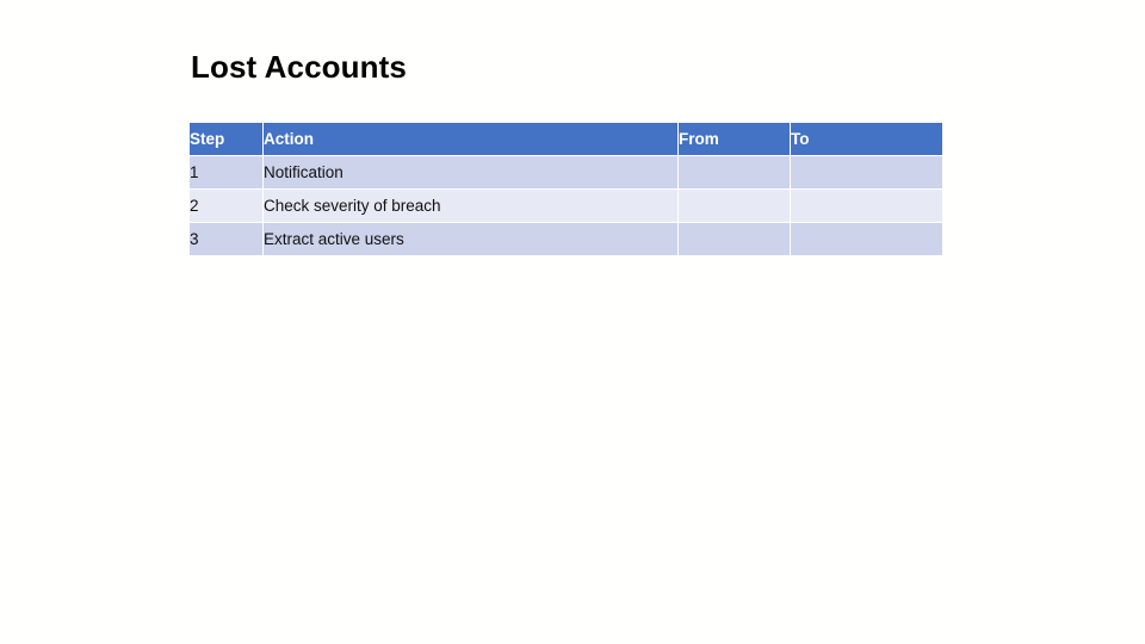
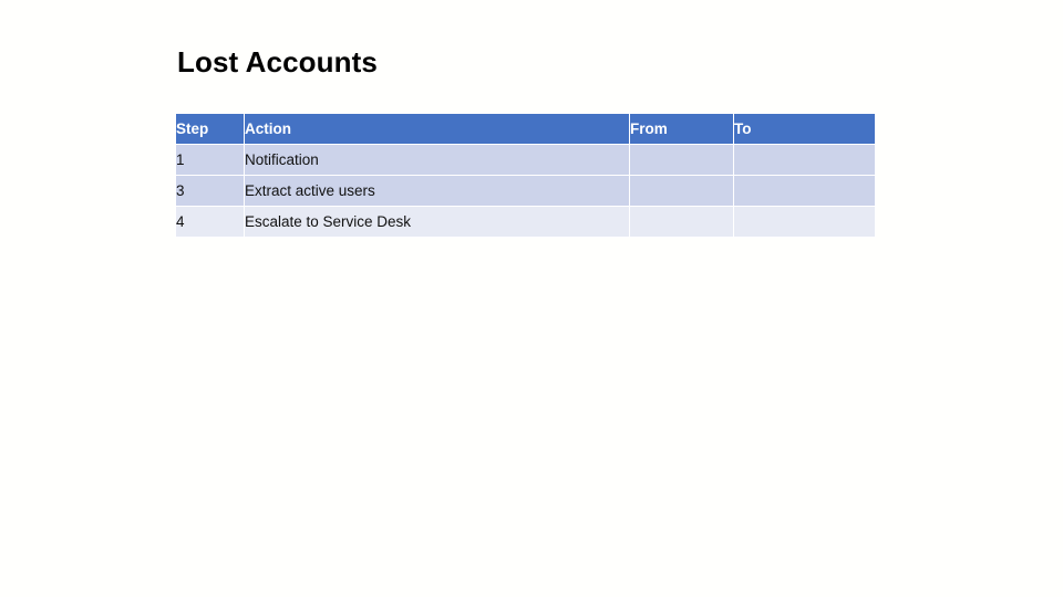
  Lost Accounts
  Step	Action	From	To
  1	Notification
- 2	Check severity of breach
  3	Extract active users
+ 4	Escalate to Service Desk
